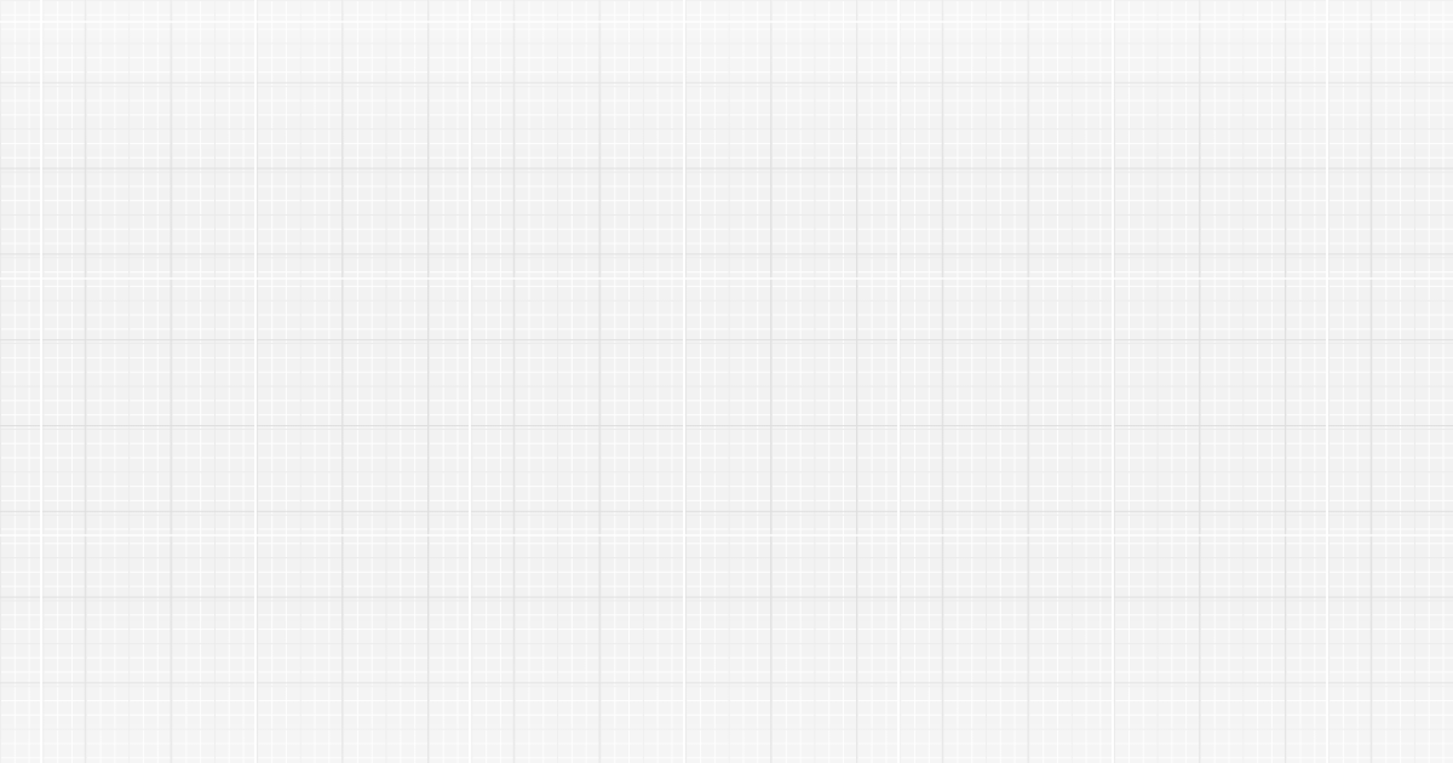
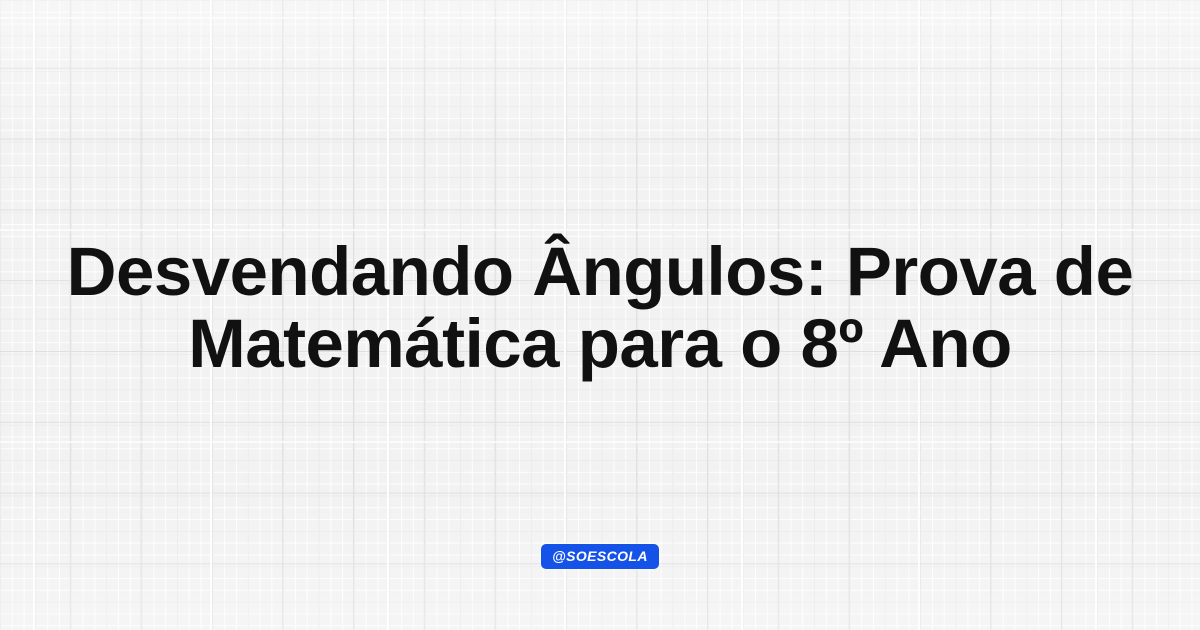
+ Desvendando Ângulos: Prova de
+ Matemática para o 8º Ano
+ @SOESCOLA
